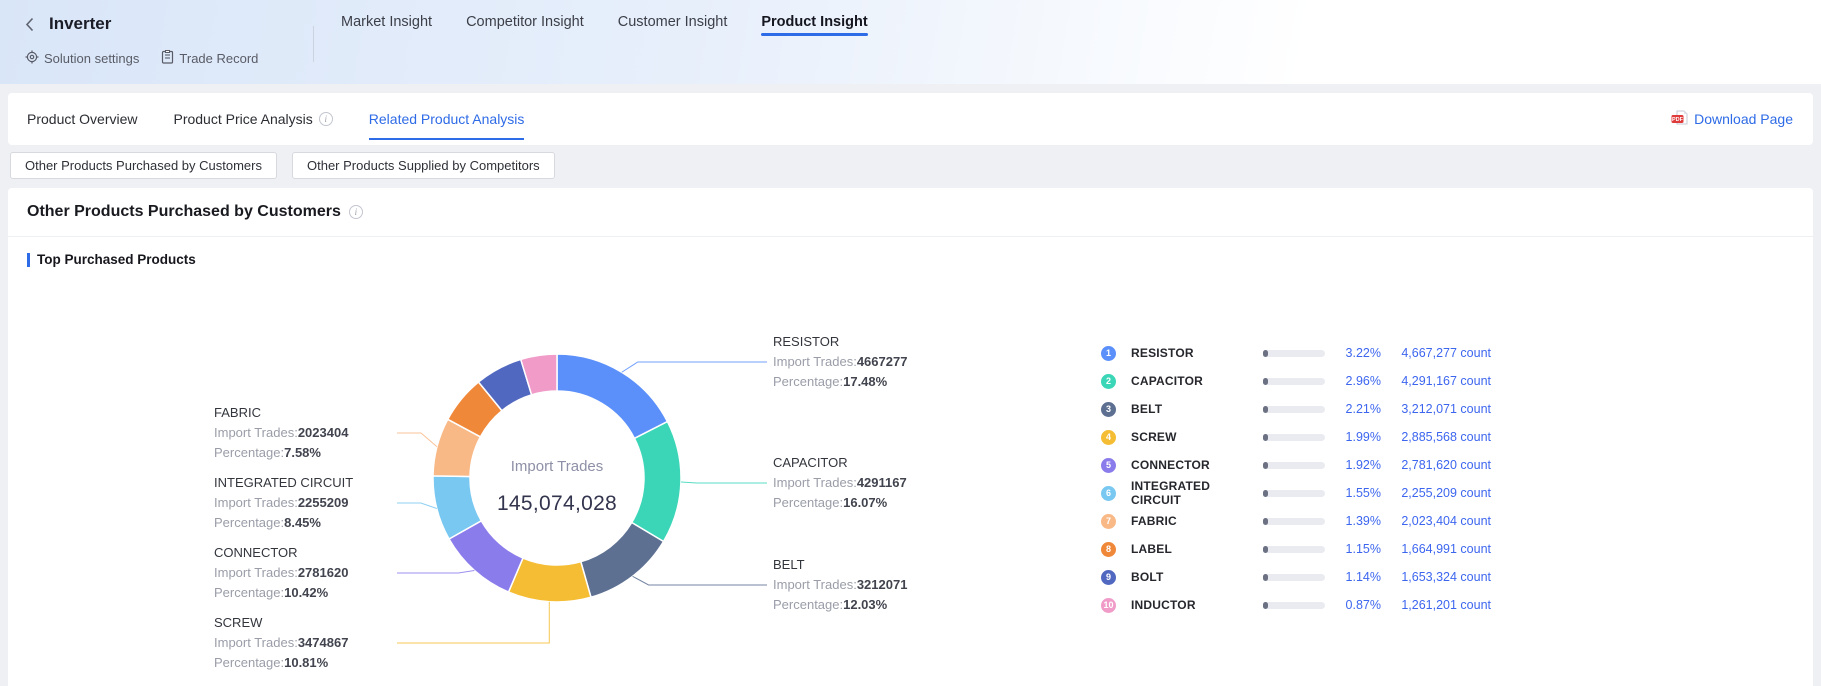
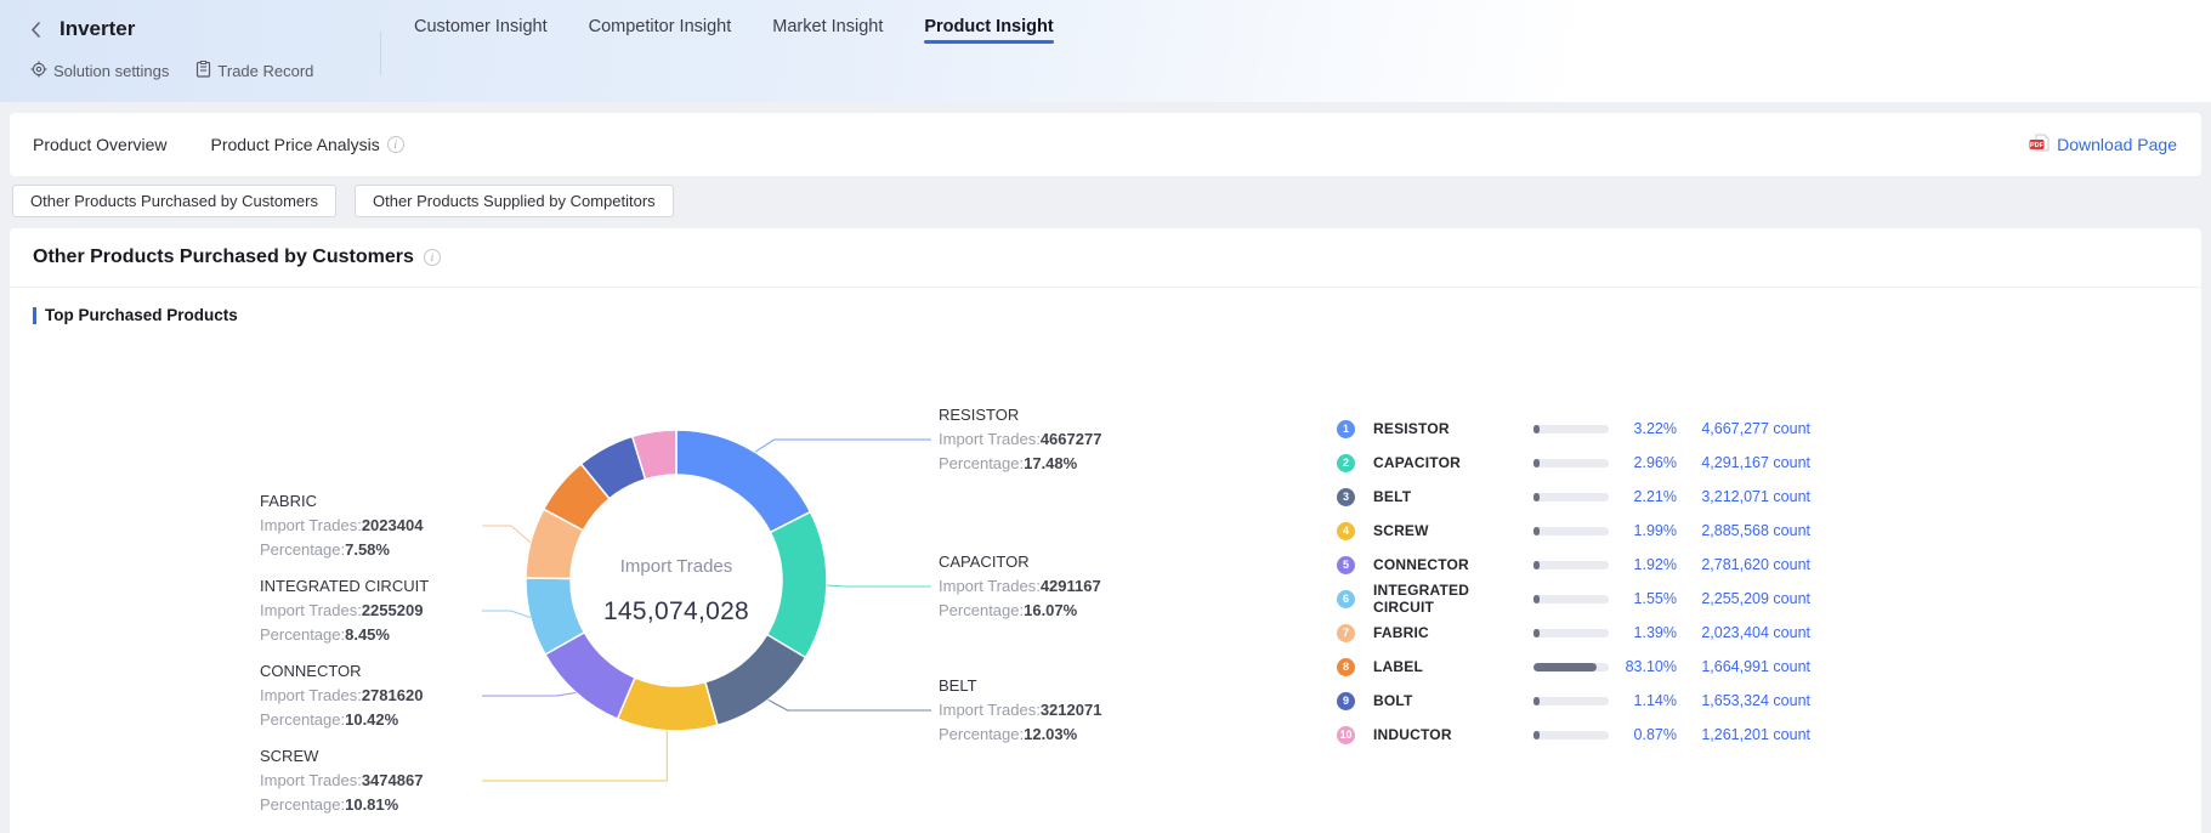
  Inverter
  Solution settings
  Trade Record
- Market Insight
+ Customer Insight
  Competitor Insight
- Customer Insight
+ Market Insight
  Product Insight
  Product Overview
  Product Price Analysis
  i
- Related Product Analysis
  Download Page
  Other Products Purchased by Customers
  Other Products Supplied by Competitors
  Other Products Purchased by Customers
  i
  Top Purchased Products
  Import Trades
  145,074,028
  1
  RESISTOR
  3.22%
  4,667,277 count
  2
  CAPACITOR
  2.96%
  4,291,167 count
  3
  BELT
  2.21%
  3,212,071 count
  4
  SCREW
  1.99%
  2,885,568 count
  5
  CONNECTOR
  1.92%
  2,781,620 count
  6
  INTEGRATED CIRCUIT
  1.55%
  2,255,209 count
  7
  FABRIC
  1.39%
  2,023,404 count
  8
  LABEL
- 1.15%
+ 83.10%
  1,664,991 count
  9
  BOLT
  1.14%
  1,653,324 count
  10
  INDUCTOR
  0.87%
  1,261,201 count
  RESISTOR
  Import Trades:4667277
  Percentage:17.48%
  CAPACITOR
  Import Trades:4291167
  Percentage:16.07%
  BELT
  Import Trades:3212071
  Percentage:12.03%
  SCREW
  Import Trades:3474867
  Percentage:10.81%
  CONNECTOR
  Import Trades:2781620
  Percentage:10.42%
  INTEGRATED CIRCUIT
  Import Trades:2255209
  Percentage:8.45%
  FABRIC
  Import Trades:2023404
  Percentage:7.58%
